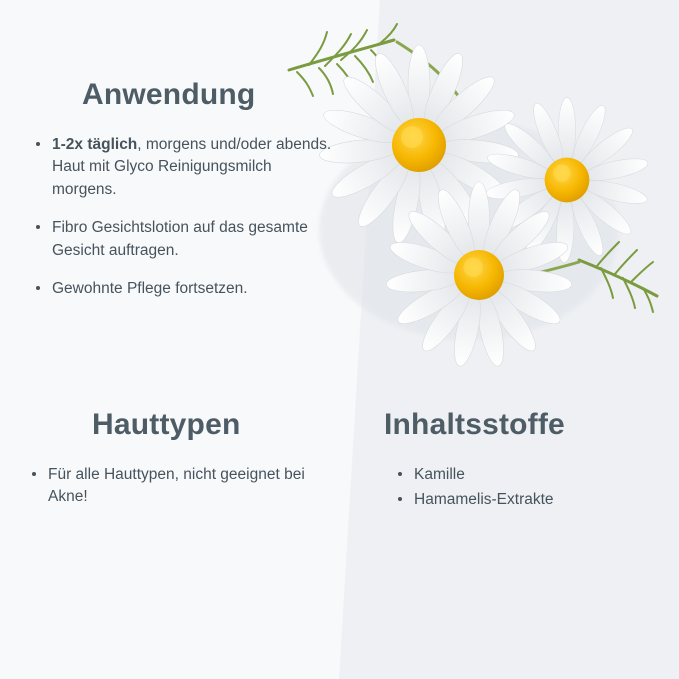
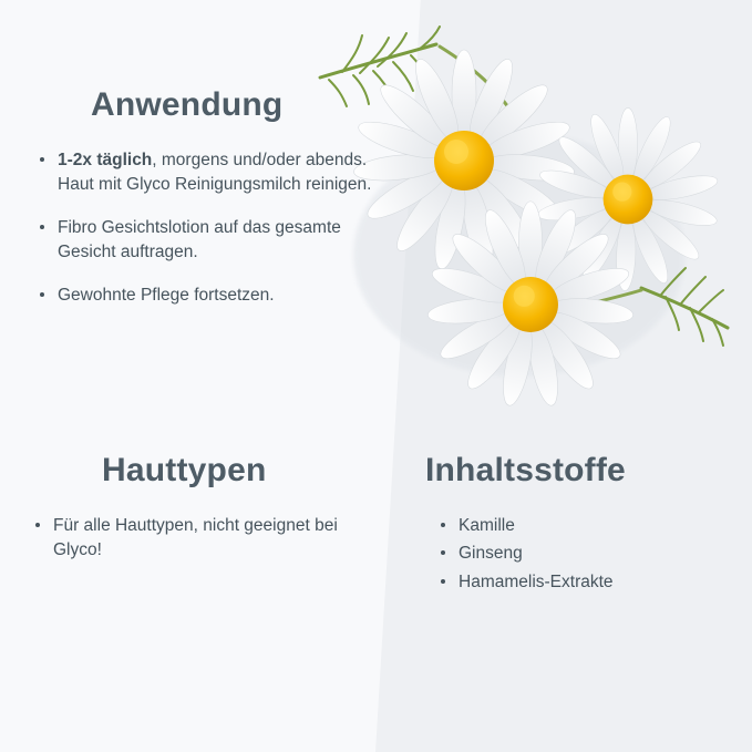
  Anwendung
- 1-2x täglich, morgens und/oder abends. Haut mit Glyco Reinigungsmilch morgens.
+ 1-2x täglich, morgens und/oder abends. Haut mit Glyco Reinigungsmilch reinigen.
  Fibro Gesichtslotion auf das gesamte Gesicht auftragen.
  Gewohnte Pflege fortsetzen.
  Hauttypen
- Für alle Hauttypen, nicht geeignet bei Akne!
+ Für alle Hauttypen, nicht geeignet bei Glyco!
  Inhaltsstoffe
  Kamille
+ Ginseng
  Hamamelis-Extrakte
